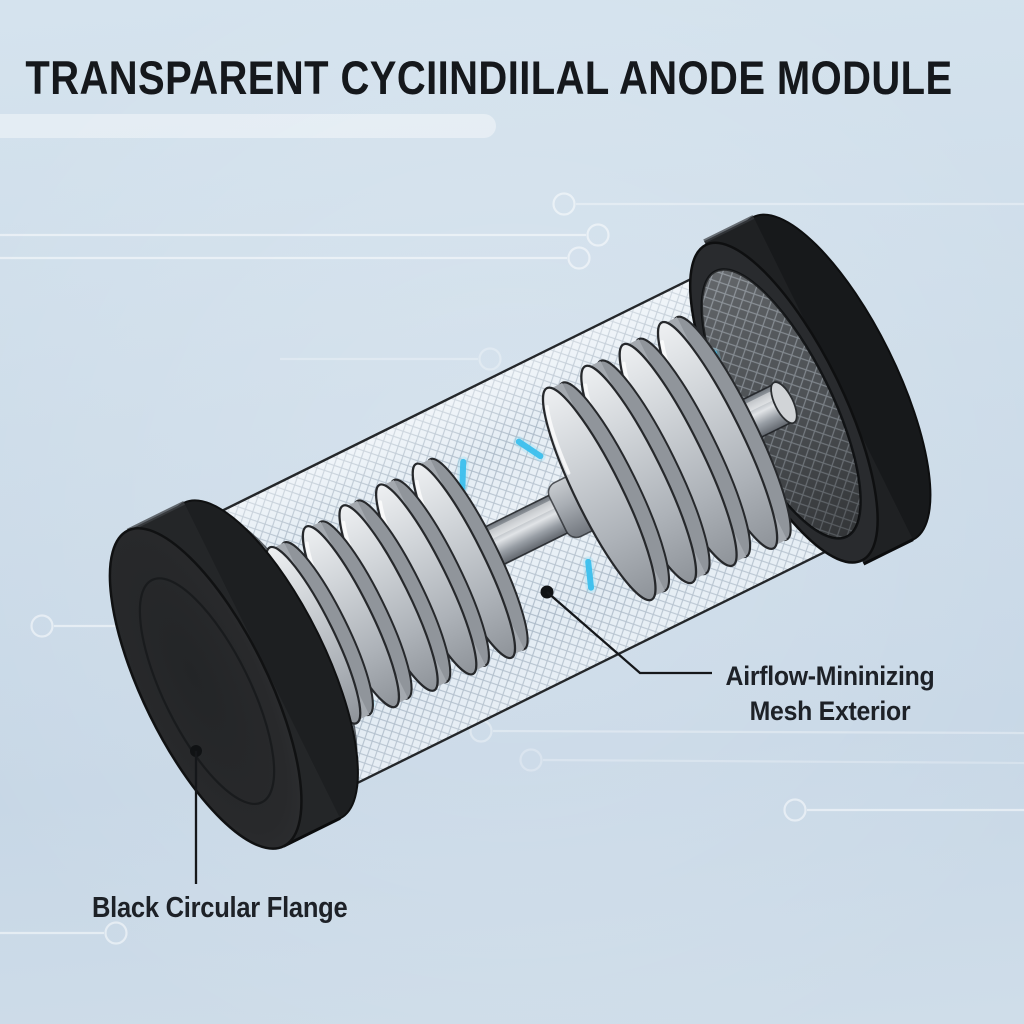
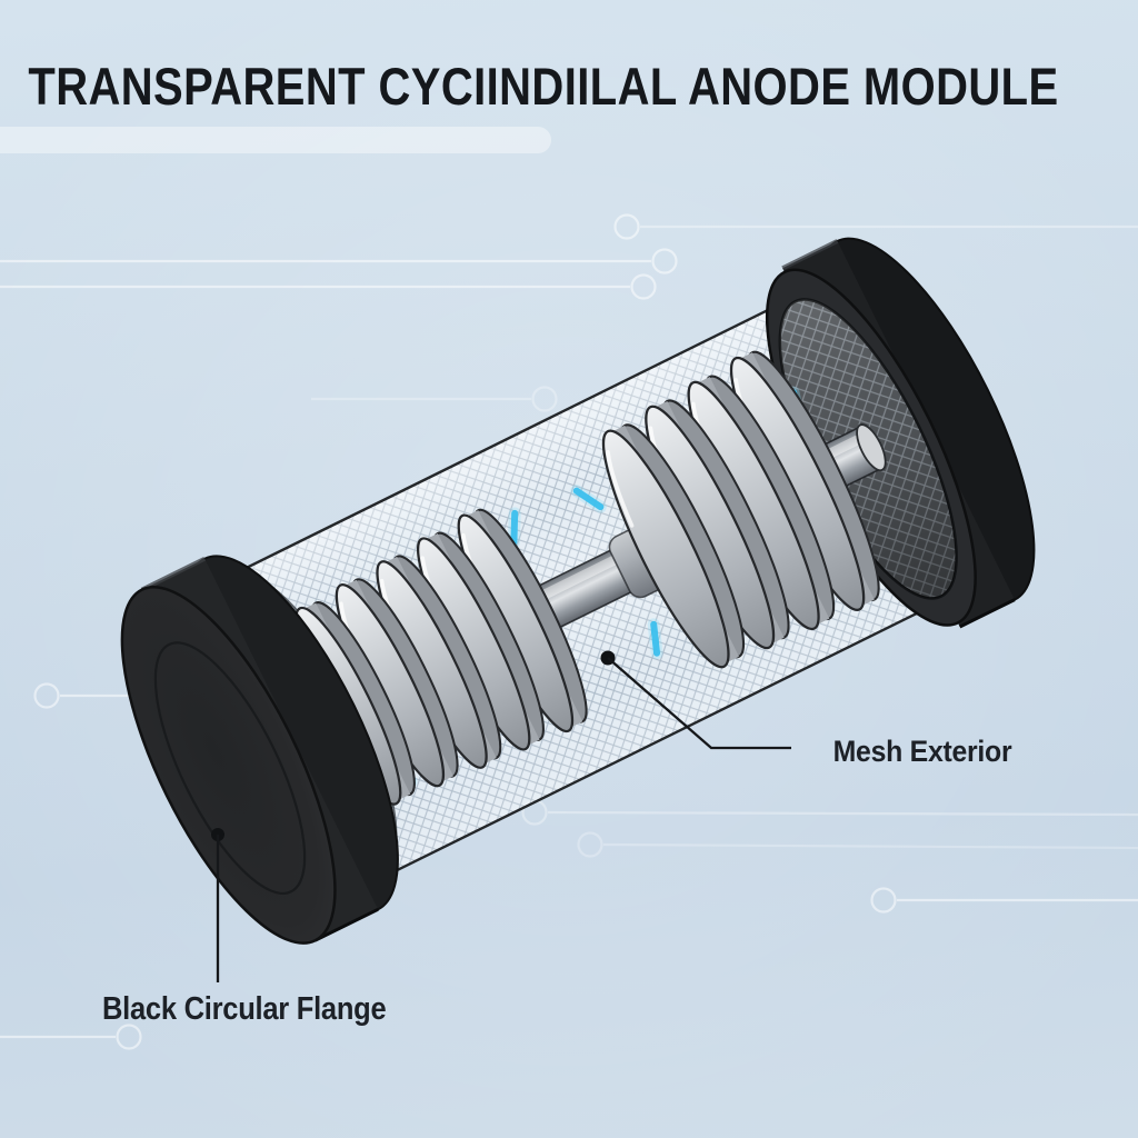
  TRANSPARENT CYCIINDIILAL ANODE MODULE
- Airflow-Mininizing
  Mesh Exterior
  Black Circular Flange
